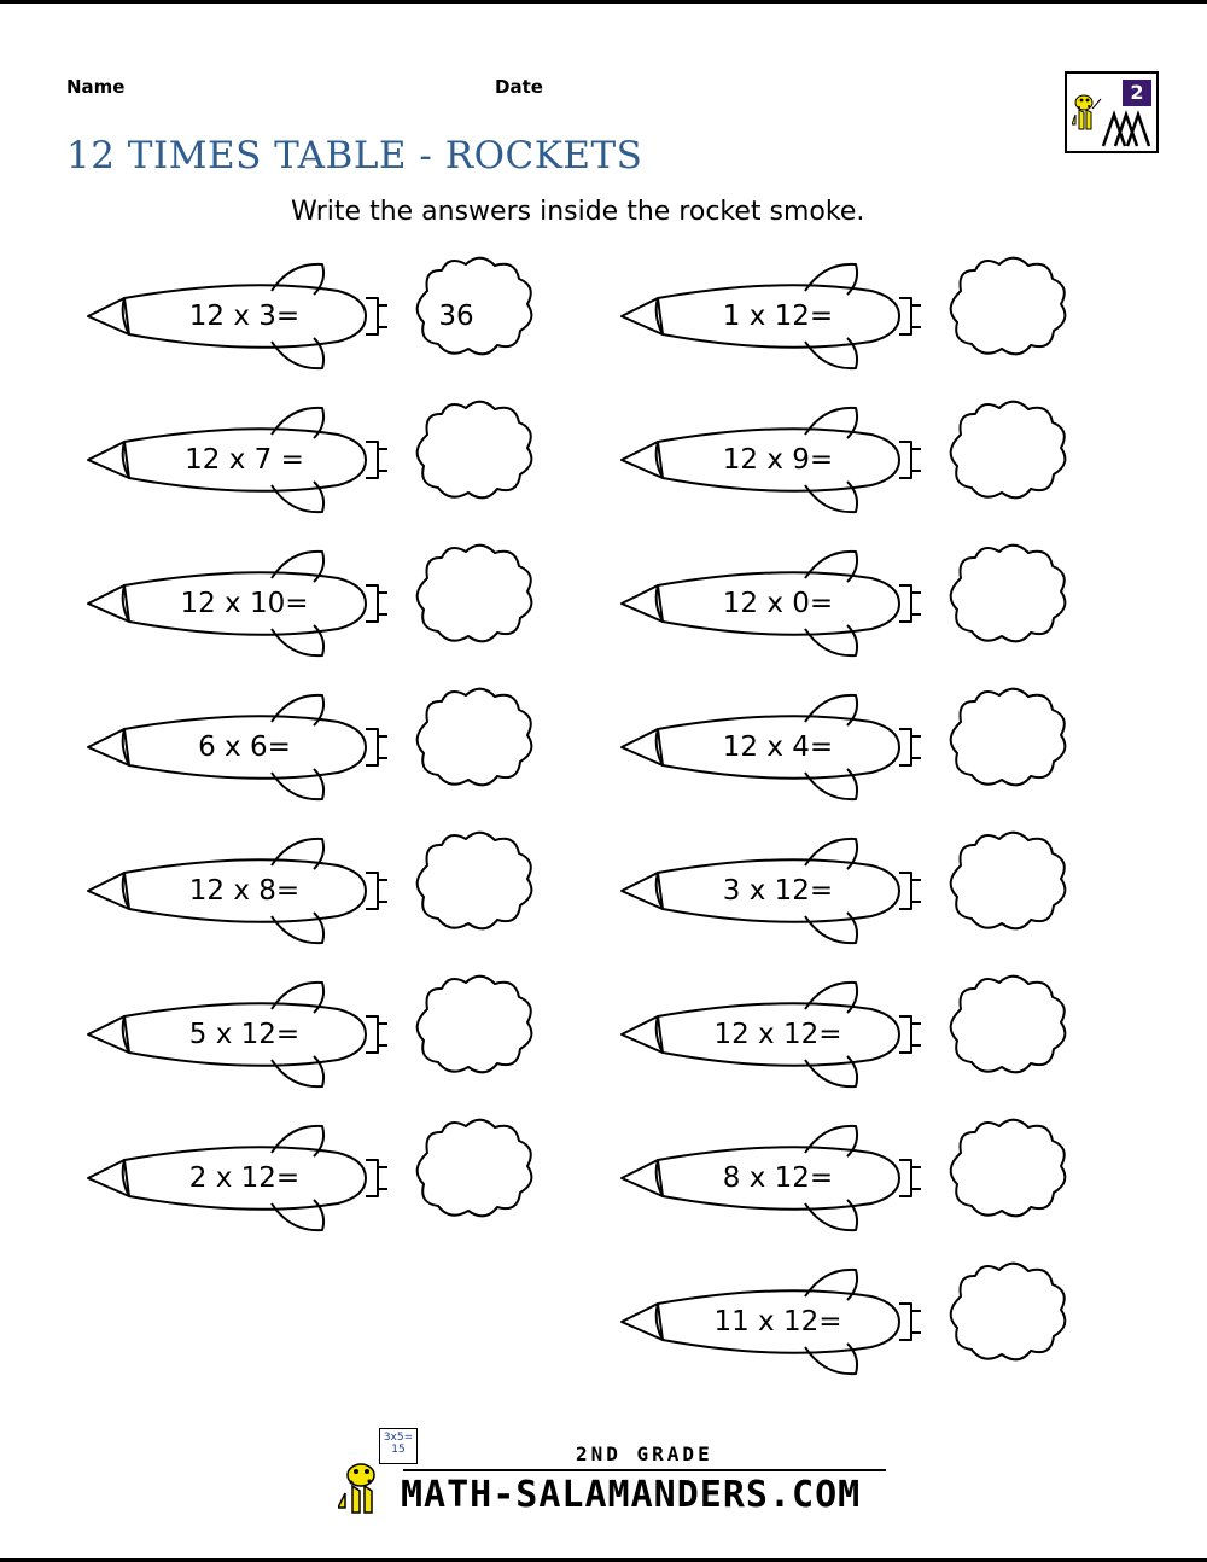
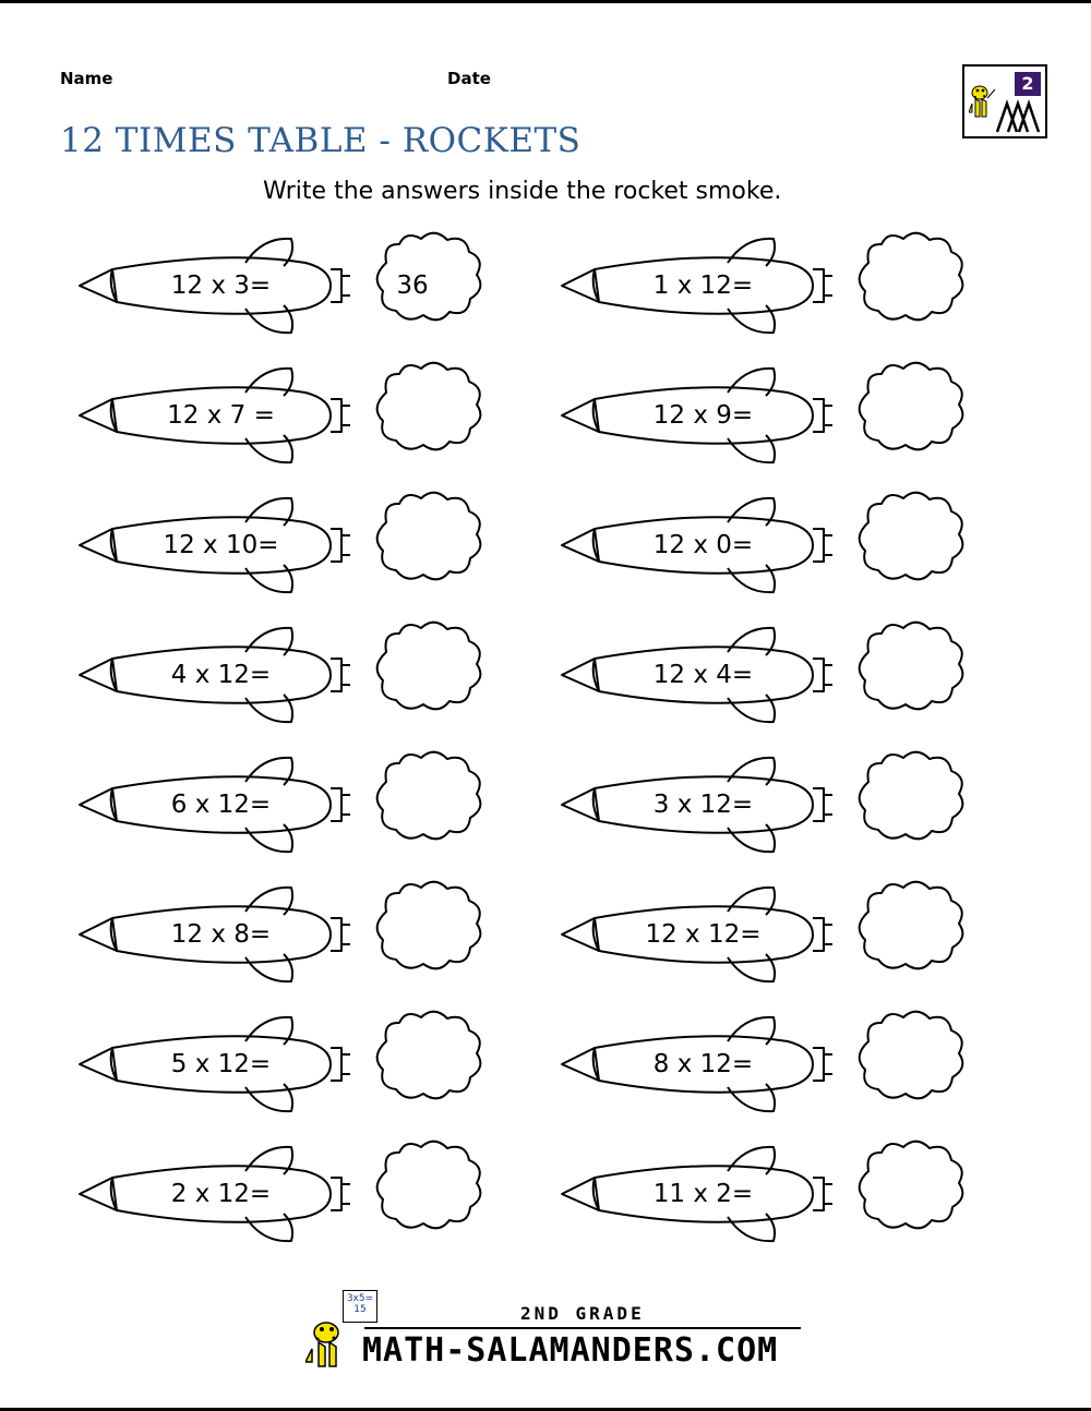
  Name
  Date
  12 TIMES TABLE - ROCKETS
  Write the answers inside the rocket smoke.
  2
  12 x 3=
  36
  12 x 7 =
  12 x 10=
+ 4 x 12=
- 6 x 6=
+ 6 x 12=
  12 x 8=
  5 x 12=
  2 x 12=
  1 x 12=
  12 x 9=
  12 x 0=
  12 x 4=
  3 x 12=
  12 x 12=
  8 x 12=
- 11 x 12=
+ 11 x 2=
  3x5=
  15
  2ND GRADE
  MATH-SALAMANDERS.COM
